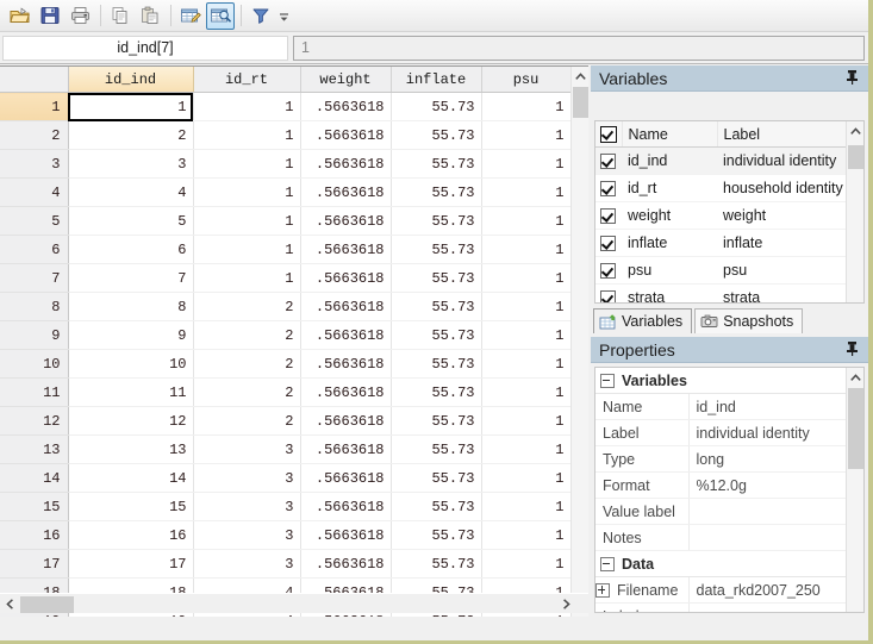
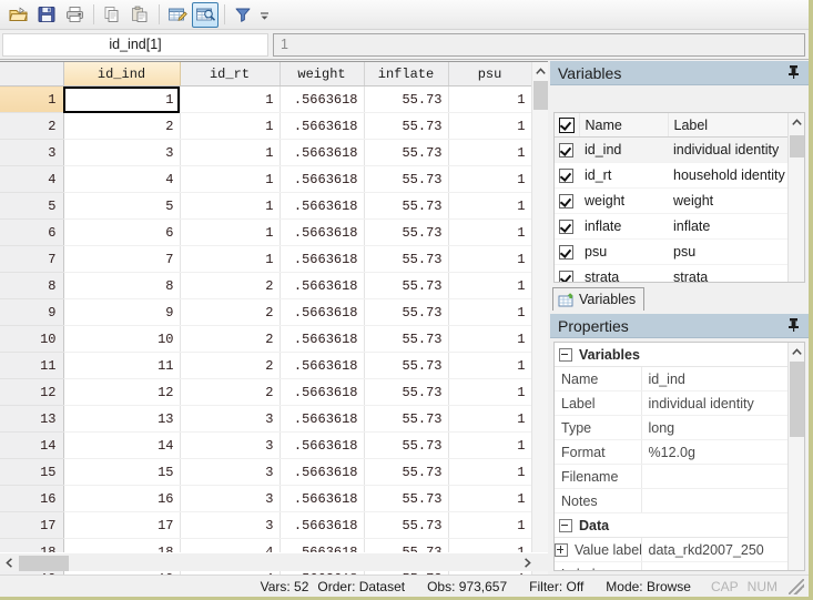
- id_ind[7]
+ id_ind[1]
  1
  	id_ind	id_rt	weight	inflate	psu
  1	1	1	.5663618	55.73	1
  2	2	1	.5663618	55.73	1
  3	3	1	.5663618	55.73	1
  4	4	1	.5663618	55.73	1
  5	5	1	.5663618	55.73	1
  6	6	1	.5663618	55.73	1
  7	7	1	.5663618	55.73	1
  8	8	2	.5663618	55.73	1
  9	9	2	.5663618	55.73	1
  10	10	2	.5663618	55.73	1
  11	11	2	.5663618	55.73	1
  12	12	2	.5663618	55.73	1
  13	13	3	.5663618	55.73	1
  14	14	3	.5663618	55.73	1
  15	15	3	.5663618	55.73	1
  16	16	3	.5663618	55.73	1
  17	17	3	.5663618	55.73	1
  Variables
  	Name	Label
  	id_ind	individual identity
  	id_rt	household identity
  	weight	weight
  	inflate	inflate
  	psu	psu
  	strata	strata
  Variables
- Snapshots
  Properties
  Variables
  Name	id_ind
  Label	individual identity
  Type	long
  Format	%12.0g
- Value label
+ Filename
  Notes
  Data
- Filename	data_rkd2007_250
+ Value label	data_rkd2007_250
+ Vars: 52
+ Order: Dataset
+ Obs: 973,657
+ Filter: Off
+ Mode: Browse
+ CAP
+ NUM
